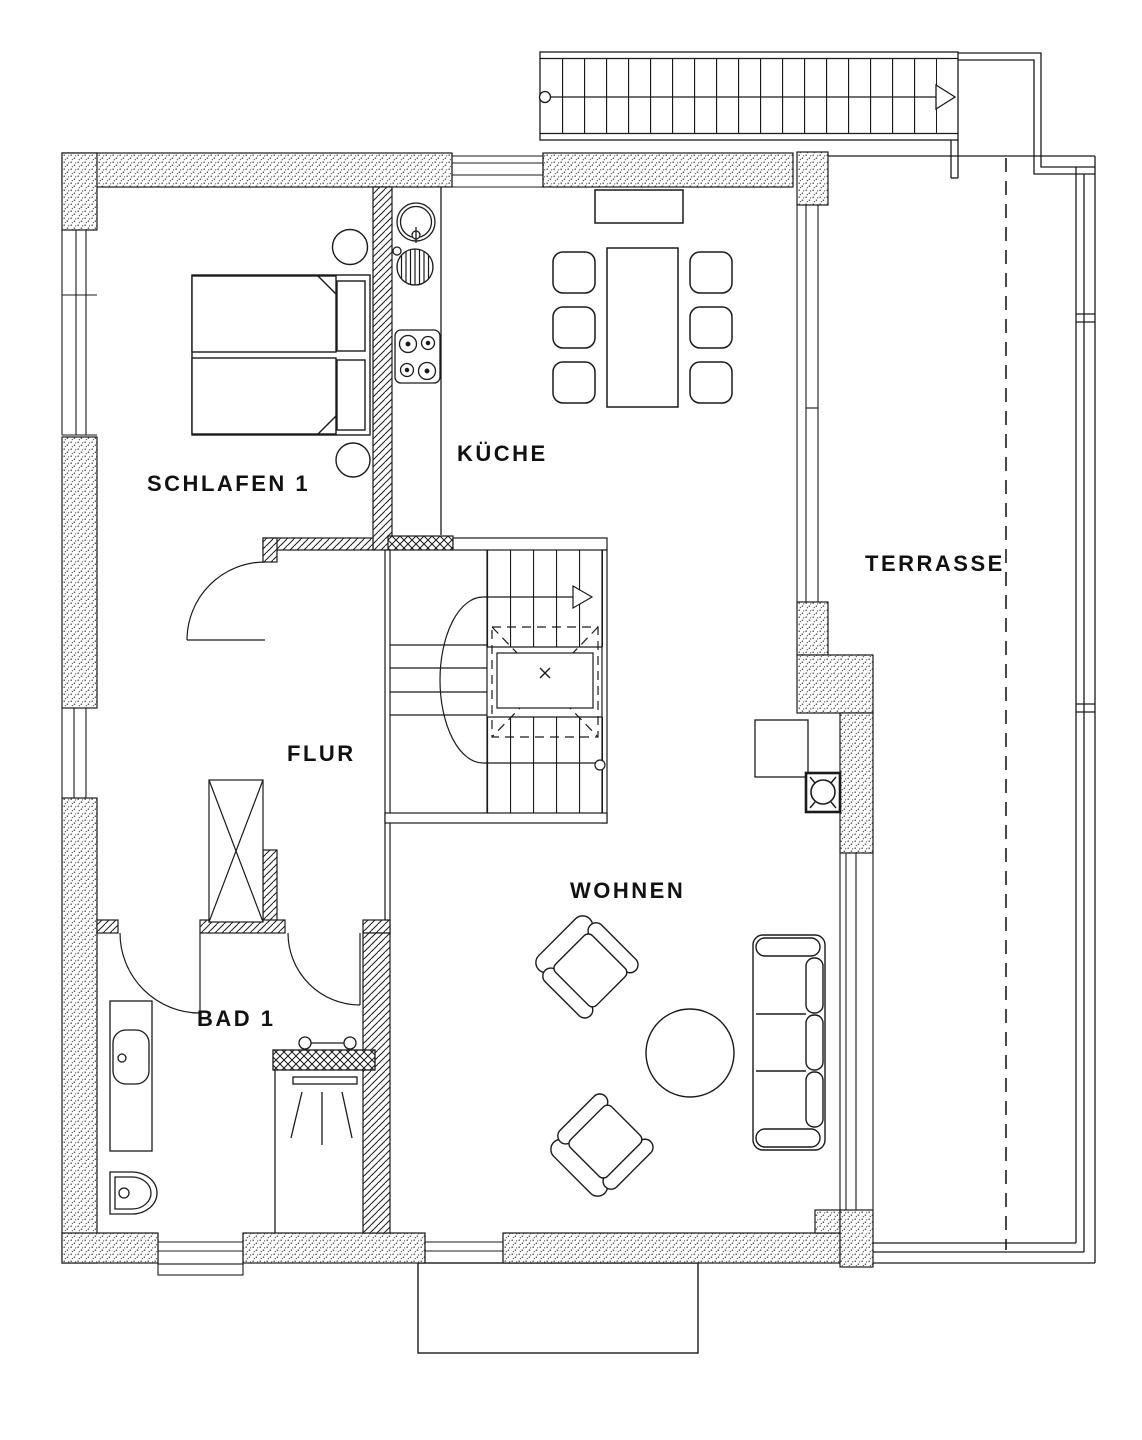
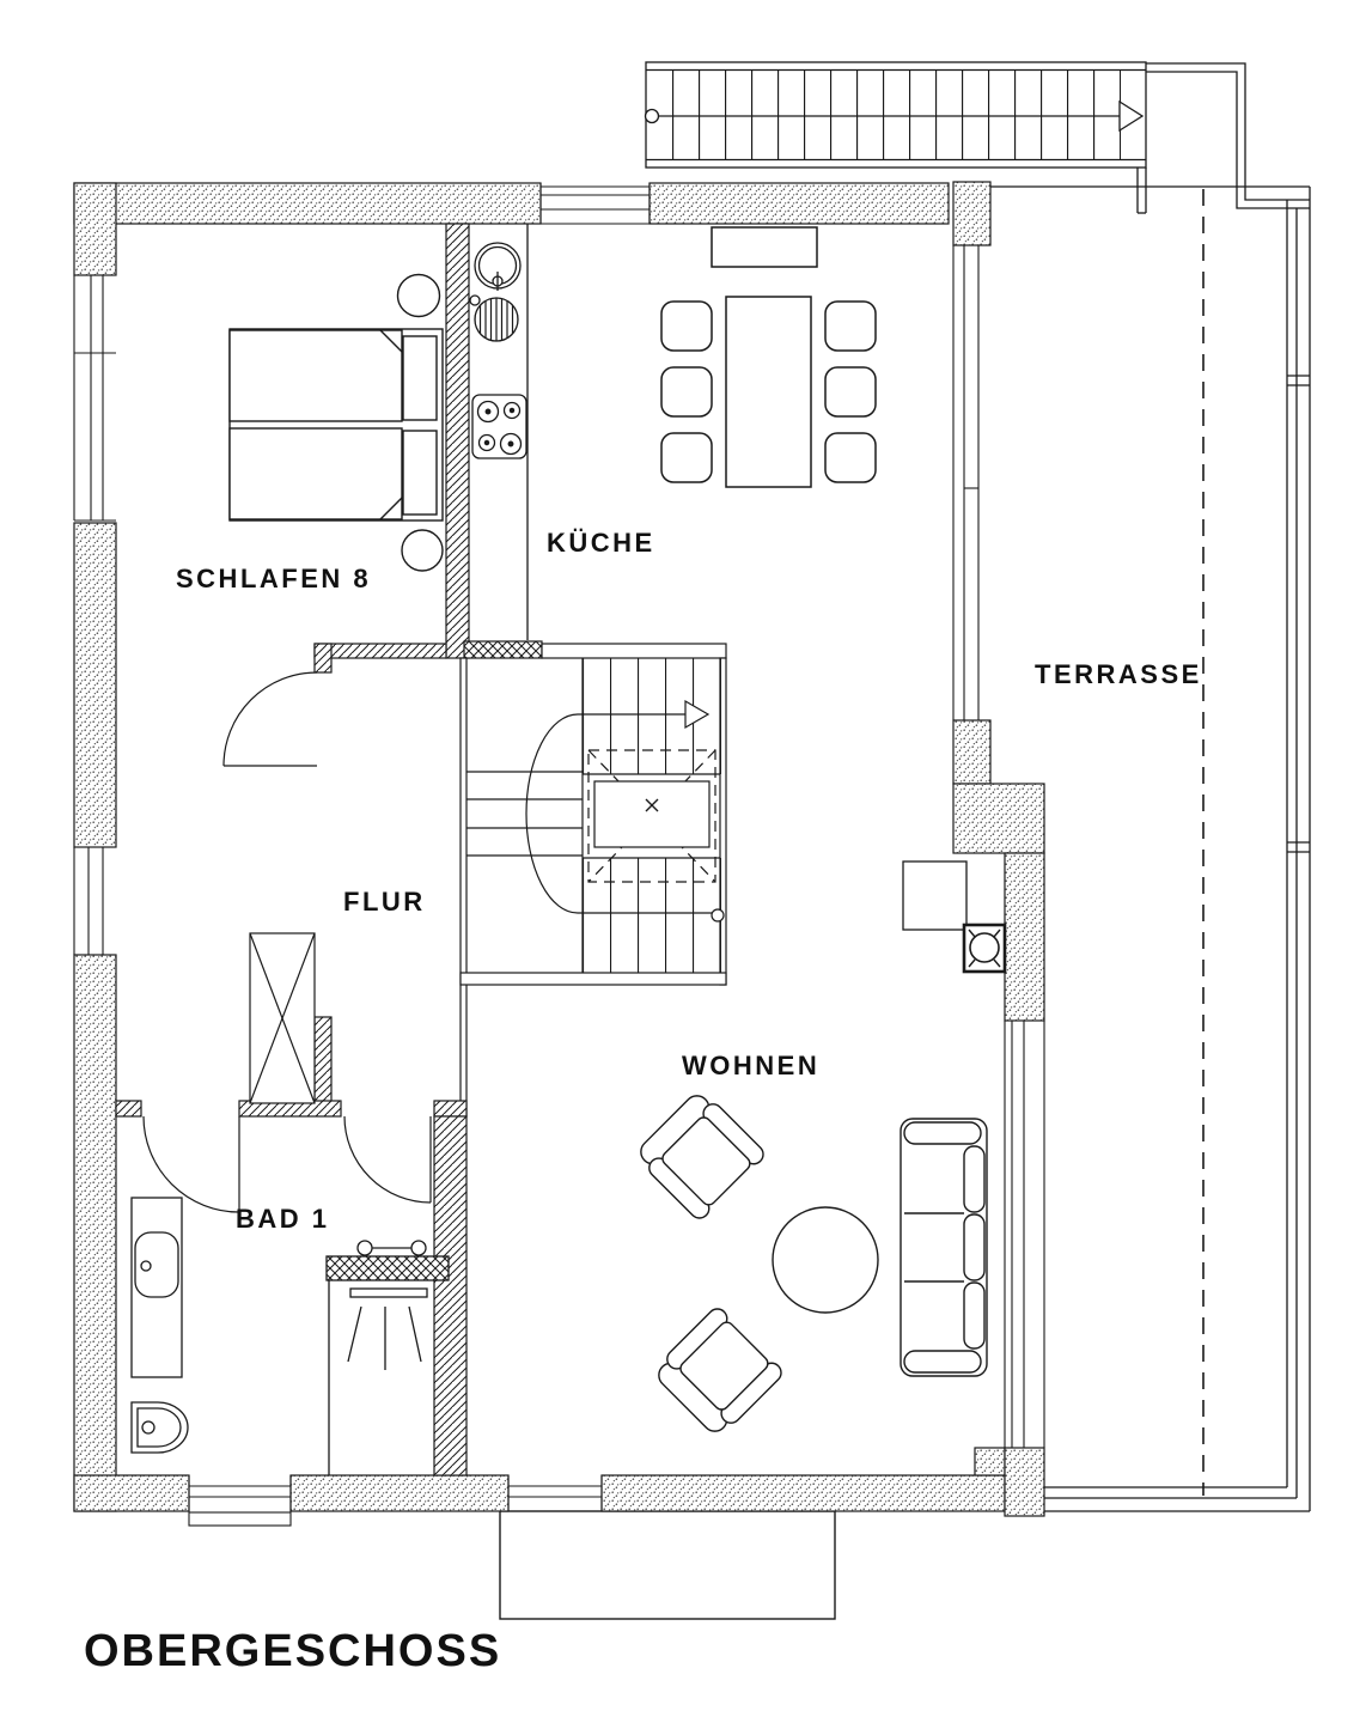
- SCHLAFEN 1
+ SCHLAFEN 8
  KÜCHE
  TERRASSE
  FLUR
  WOHNEN
  BAD 1
+ OBERGESCHOSS
